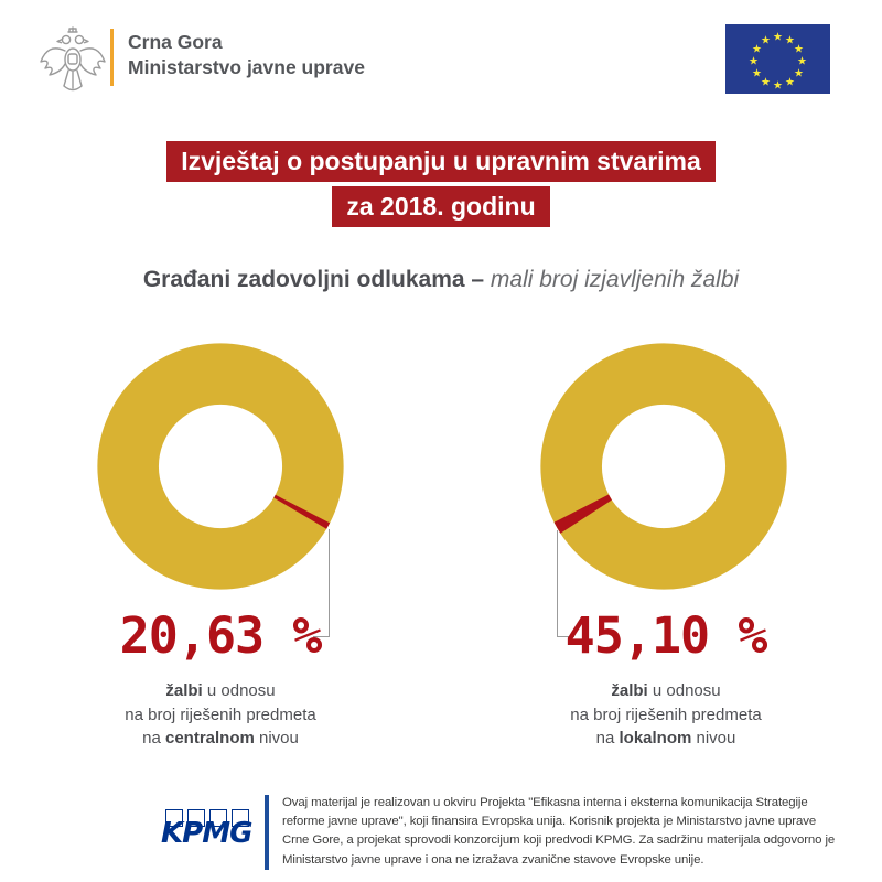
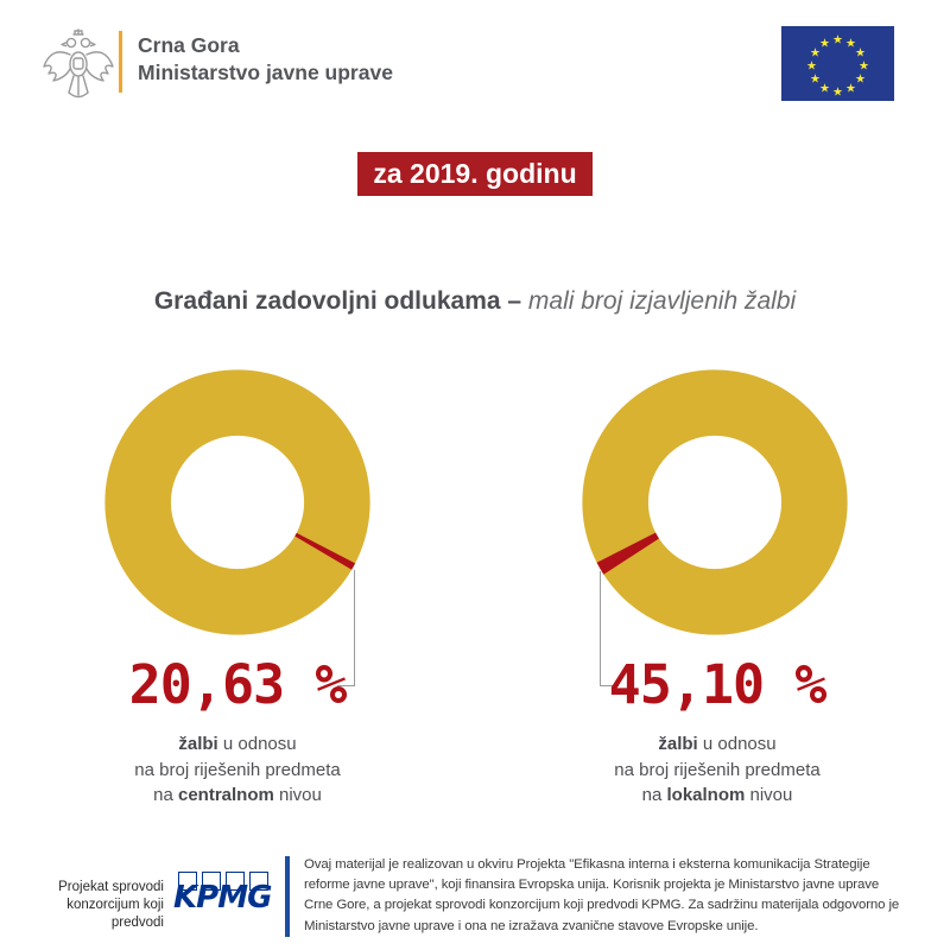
  Crna Gora
  Ministarstvo javne uprave
  ★
  ★
  ★
  ★
  ★
  ★
  ★
  ★
  ★
  ★
  ★
  ★
- Izvještaj o postupanju u upravnim stvarima
- za 2018. godinu
+ za 2019. godinu
  Građani zadovoljni odlukama – mali broj izjavljenih žalbi
  20,63 %
  45,10 %
  žalbi u odnosu
  na broj riješenih predmeta
  na centralnom nivou
  žalbi u odnosu
  na broj riješenih predmeta
  na lokalnom nivou
+ Projekat sprovodi
+ konzorcijum koji predvodi
  KPMG
  Ovaj materijal je realizovan u okviru Projekta "Efikasna interna i eksterna komunikacija Strategije
  reforme javne uprave", koji finansira Evropska unija. Korisnik projekta je Ministarstvo javne uprave
  Crne Gore, a projekat sprovodi konzorcijum koji predvodi KPMG. Za sadržinu materijala odgovorno je
  Ministarstvo javne uprave i ona ne izražava zvanične stavove Evropske unije.
